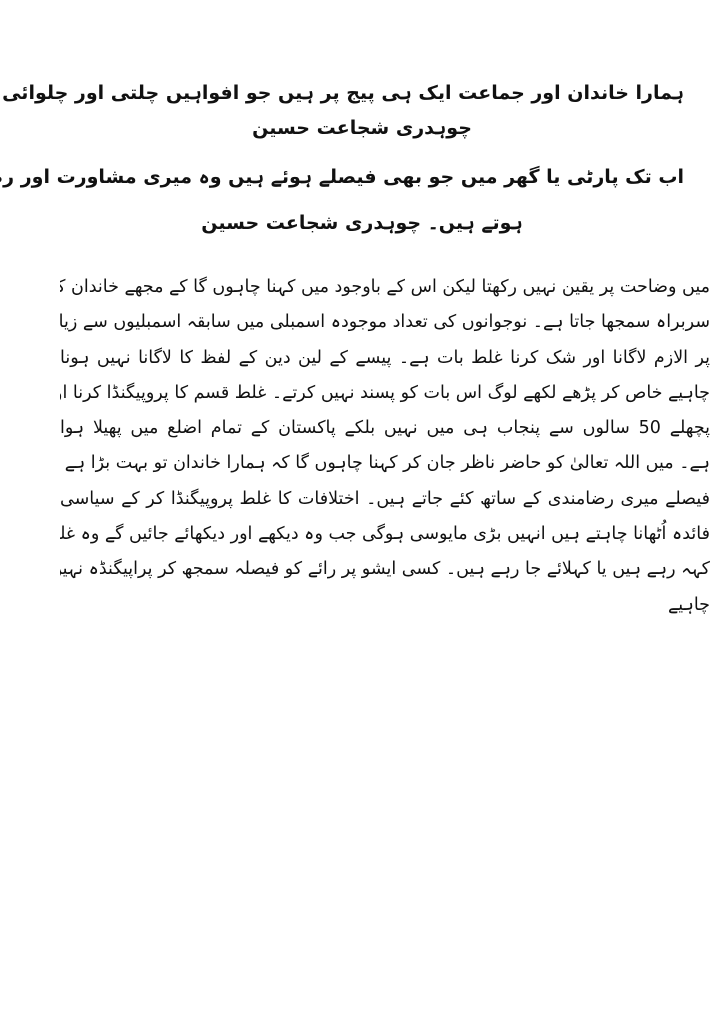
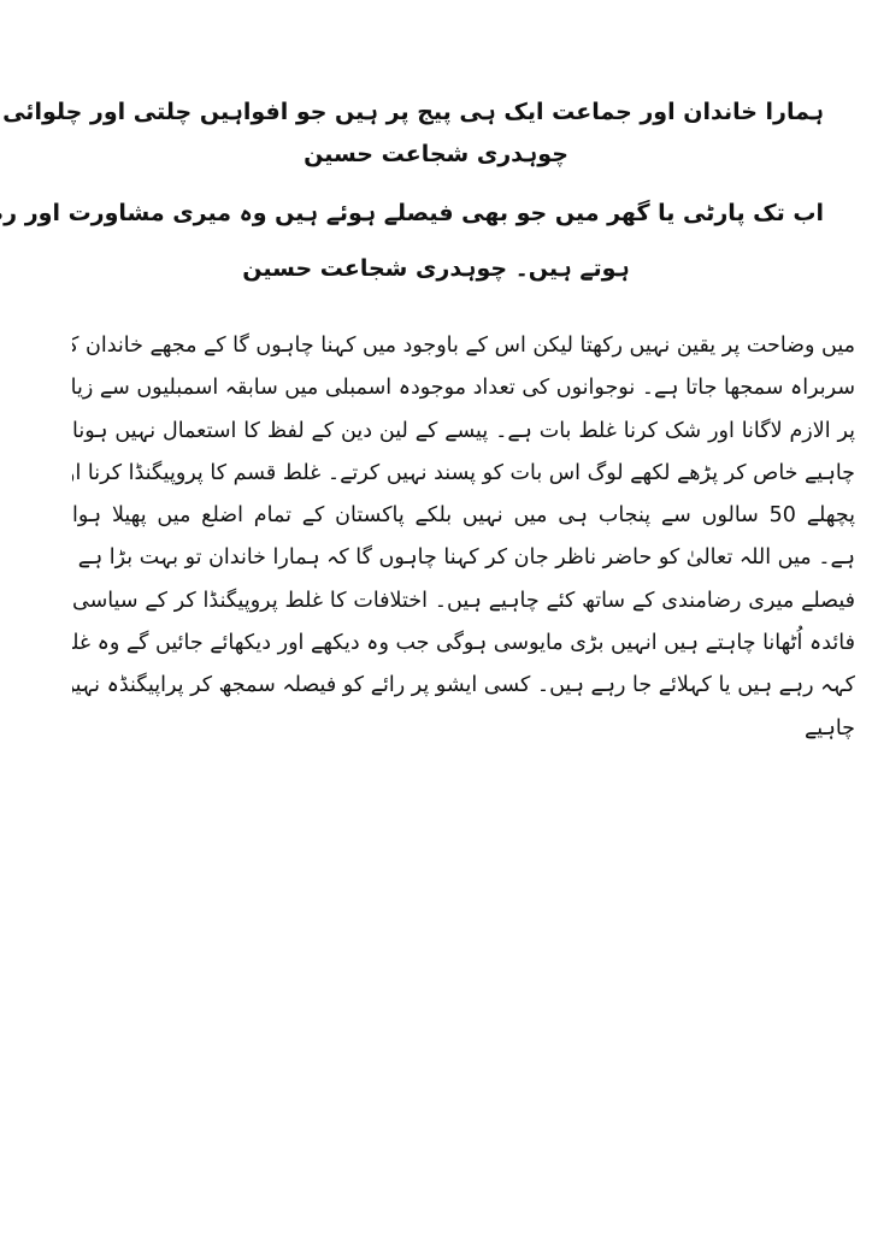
  ہمارا خاندان اور جماعت ایک ہی پیج پر ہیں جو افواہیں چلتی اور چلوائی
  چوہدری شجاعت حسین
  اب تک پارٹی یا گھر میں جو بھی فیصلے ہوئے ہیں وہ میری مشاورت اور ر
  ہوتے ہیں۔ چوہدری شجاعت حسین
  میں وضاحت پر یقین نہیں رکھتا لیکن اس کے باوجود میں کہنا چاہوں گا کے مجھے خاندان ک
  سربراہ سمجھا جاتا ہے۔ نوجوانوں کی تعداد موجودہ اسمبلی میں سابقہ اسمبلیوں سے زیا
- پر الازم لاگانا اور شک کرنا غلط بات ہے۔ پیسے کے لین دین کے لفظ کا لاگانا نہیں ہونا
+ پر الازم لاگانا اور شک کرنا غلط بات ہے۔ پیسے کے لین دین کے لفظ کا استعمال نہیں ہونا
  چاہیے خاص کر پڑھے لکھے لوگ اس بات کو پسند نہیں کرتے۔ غلط قسم کا پروپیگنڈا کرنا ا
  پچھلے 50 سالوں سے پنجاب ہی میں نہیں بلکے پاکستان کے تمام اضلع میں پھیلا ہوا
  ہے۔ میں اللہ تعالیٰ کو حاضر ناظر جان کر کہنا چاہوں گا کہ ہمارا خاندان تو بہت بڑا ہے
- فیصلے میری رضامندی کے ساتھ کئے جاتے ہیں۔ اختلافات کا غلط پروپیگنڈا کر کے سیاسی
+ فیصلے میری رضامندی کے ساتھ کئے چاہیے ہیں۔ اختلافات کا غلط پروپیگنڈا کر کے سیاسی
  فائدہ اُٹھانا چاہتے ہیں انہیں بڑی مایوسی ہوگی جب وہ دیکھے اور دیکھائے جائیں گے وہ غل
  کہہ رہے ہیں یا کہلائے جا رہے ہیں۔ کسی ایشو پر رائے کو فیصلہ سمجھ کر پراپیگنڈہ نہی
  چاہیے
